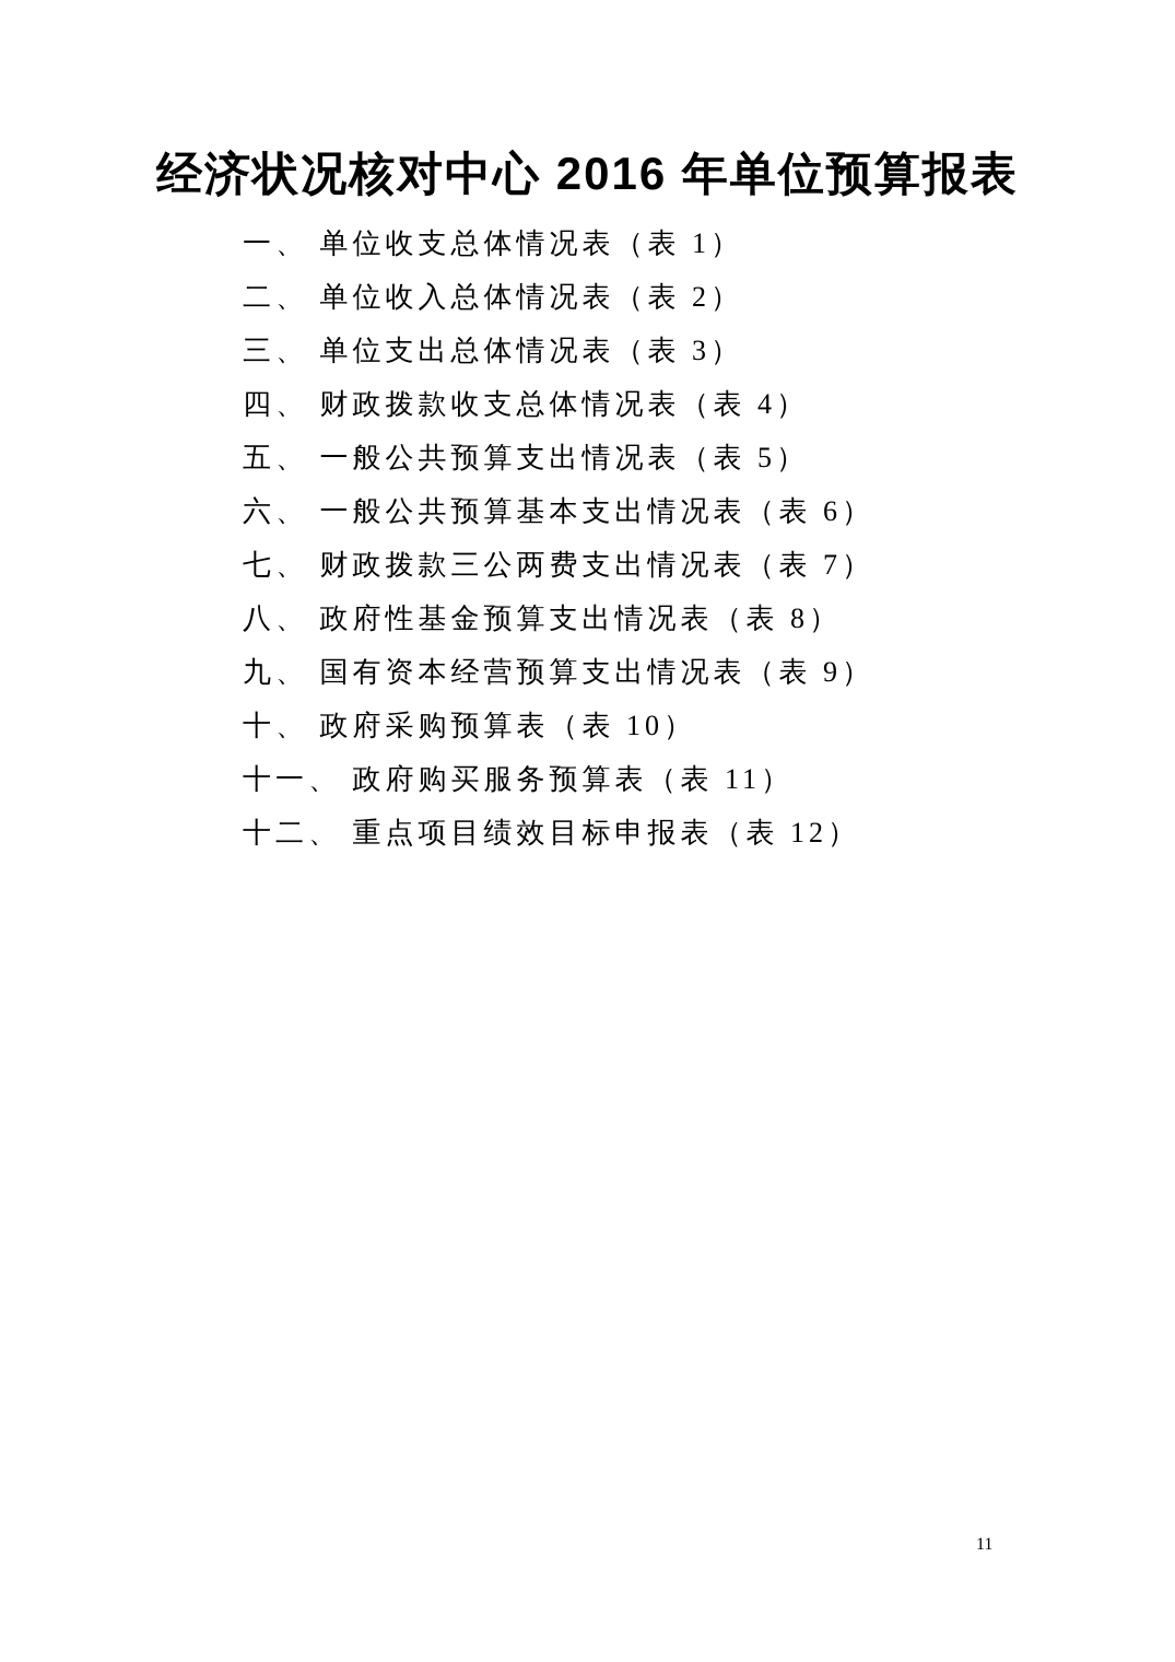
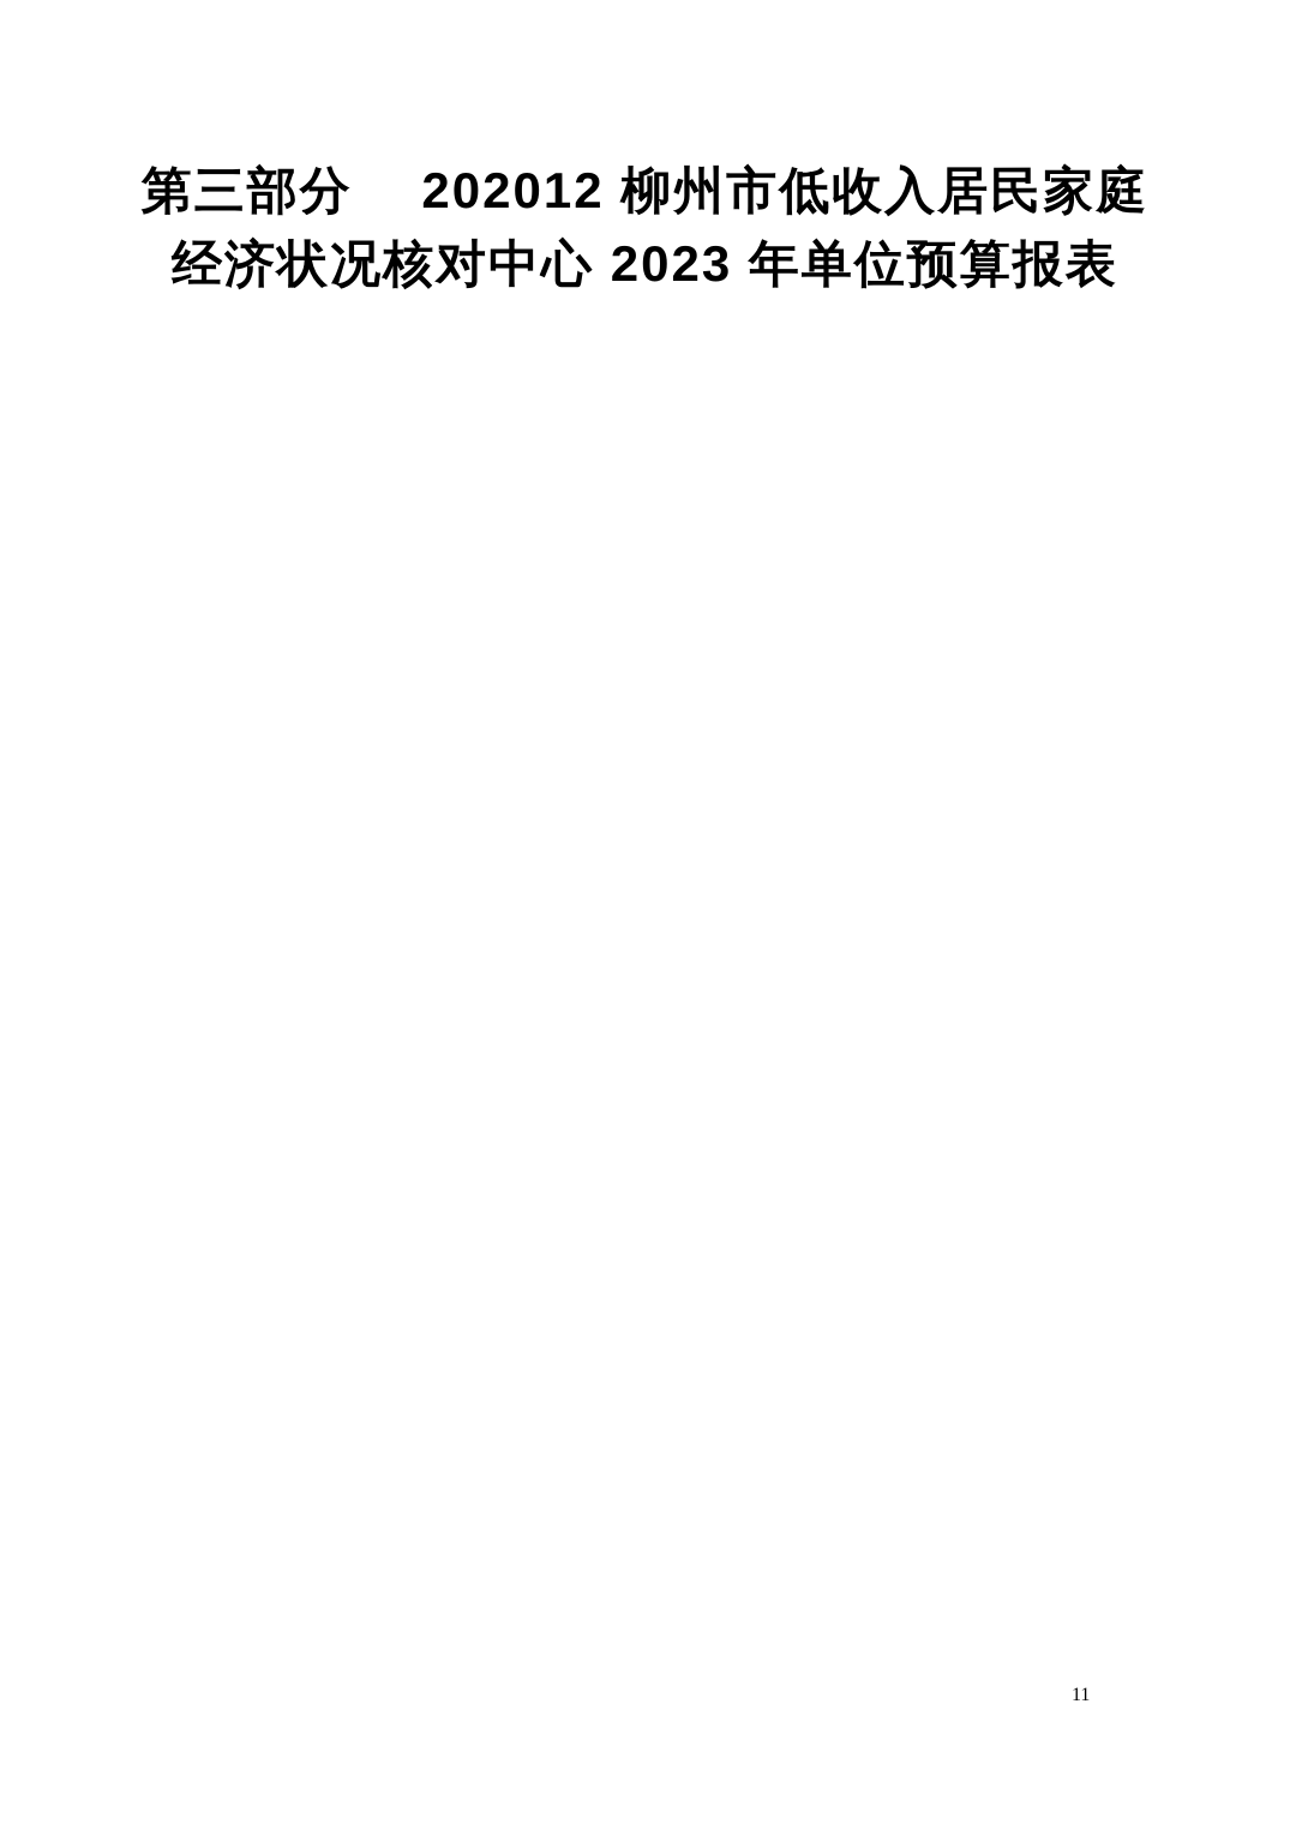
+ 第三部分 202012 柳州市低收入居民家庭
- 经济状况核对中心 2016 年单位预算报表
+ 经济状况核对中心 2023 年单位预算报表
- 一、 单位收支总体情况表（表 1）
- 二、 单位收入总体情况表（表 2）
- 三、 单位支出总体情况表（表 3）
- 四、 财政拨款收支总体情况表（表 4）
- 五、 一般公共预算支出情况表（表 5）
- 六、 一般公共预算基本支出情况表（表 6）
- 七、 财政拨款三公两费支出情况表（表 7）
- 八、 政府性基金预算支出情况表（表 8）
- 九、 国有资本经营预算支出情况表（表 9）
- 十、 政府采购预算表（表 10）
- 十一、 政府购买服务预算表（表 11）
- 十二、 重点项目绩效目标申报表（表 12）
  11
